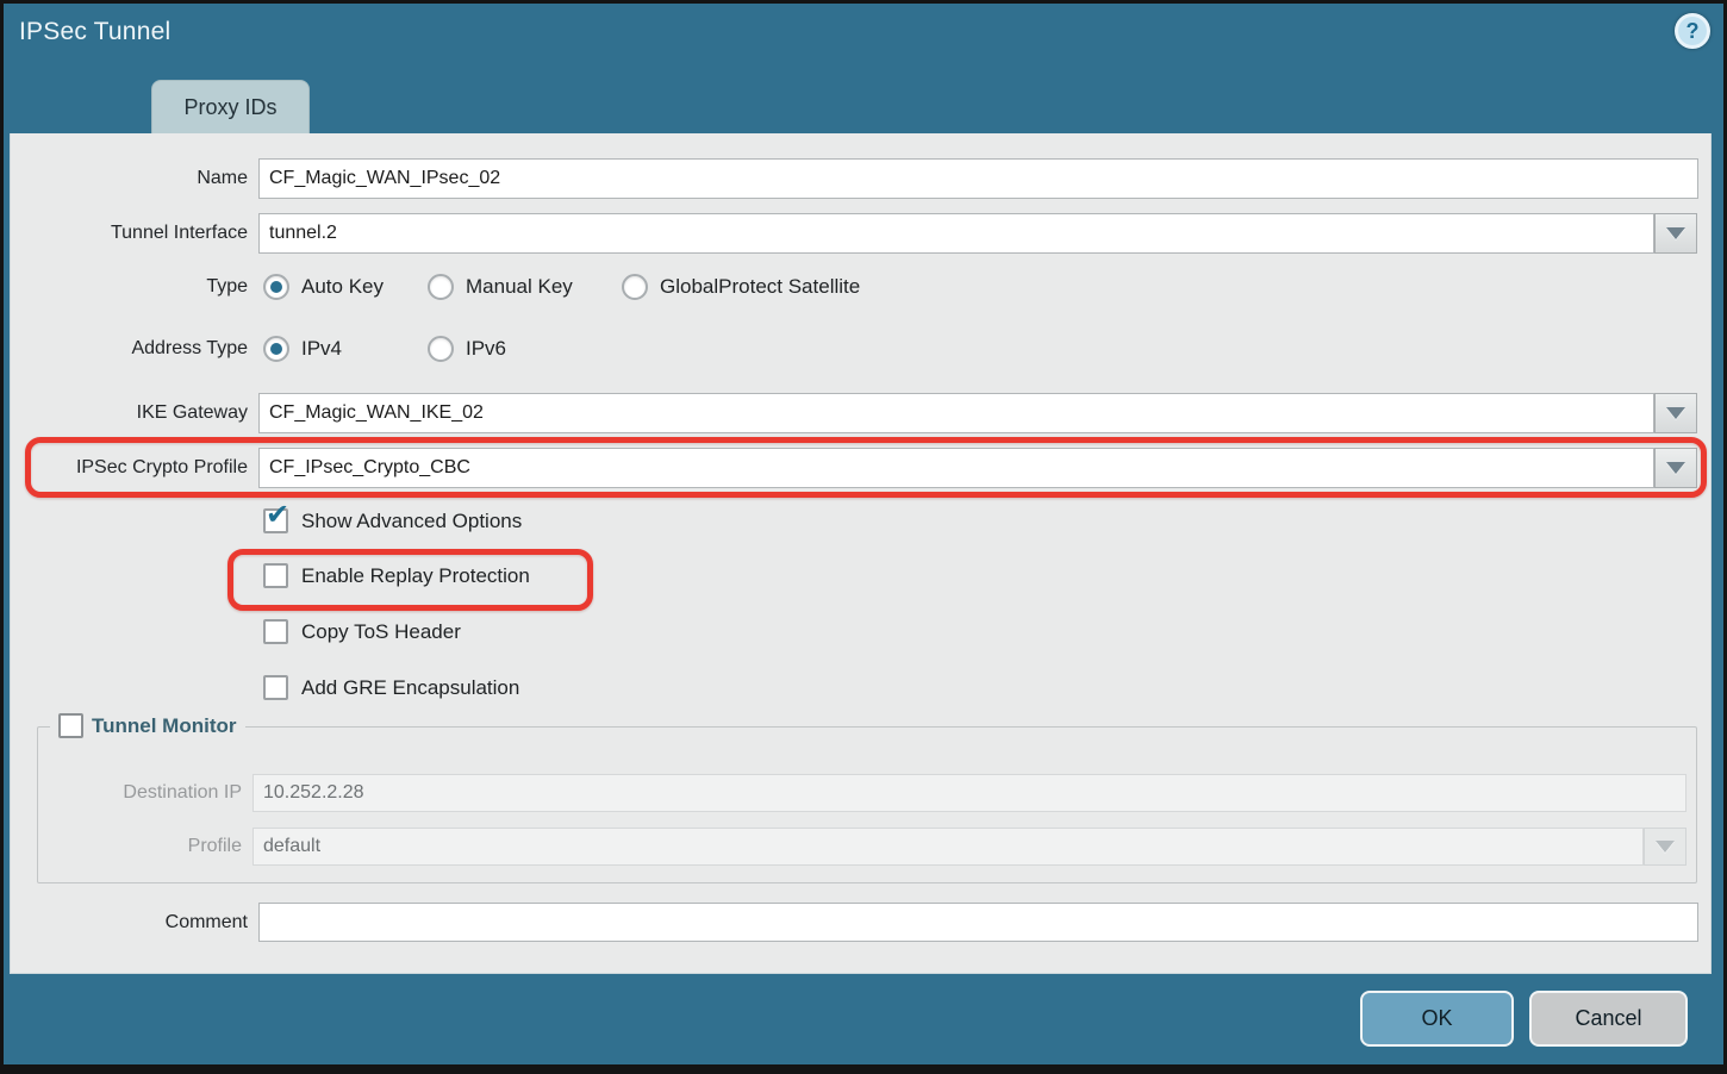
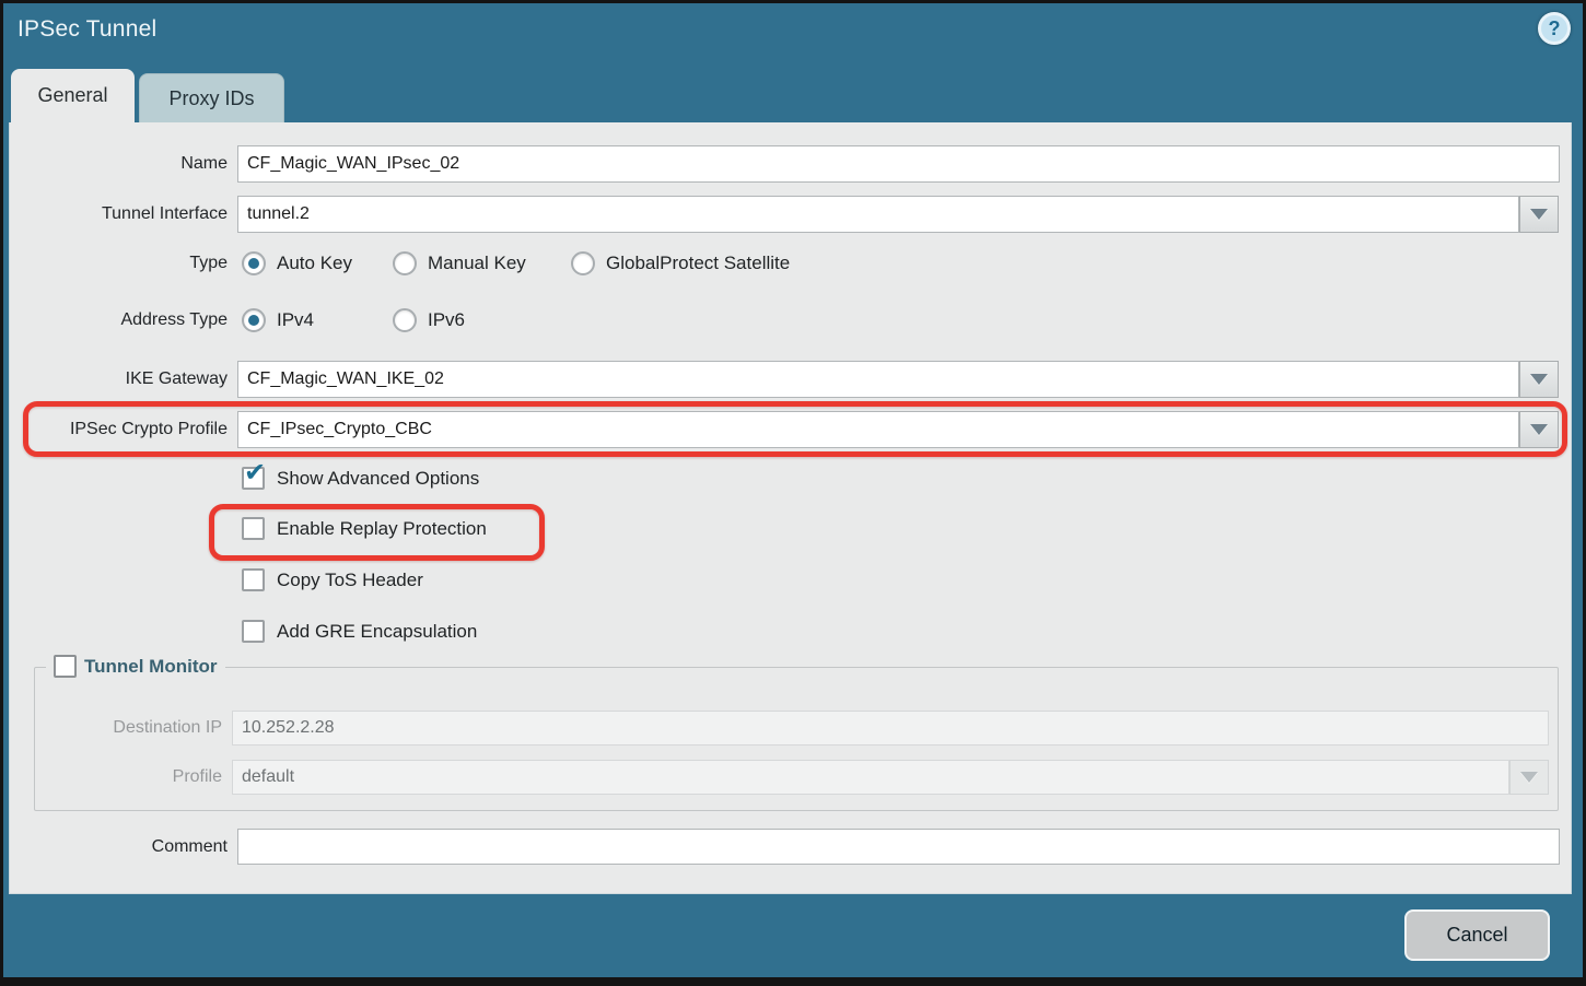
  IPSec Tunnel
  ?
+ General
  Proxy IDs
  Name
  CF_Magic_WAN_IPsec_02
  Tunnel Interface
  tunnel.2
  Type
  Auto Key
  Manual Key
  GlobalProtect Satellite
  Address Type
  IPv4
  IPv6
  IKE Gateway
  CF_Magic_WAN_IKE_02
  IPSec Crypto Profile
  CF_IPsec_Crypto_CBC
  ✔
  Show Advanced Options
  Enable Replay Protection
  Copy ToS Header
  Add GRE Encapsulation
  Tunnel Monitor
  Destination IP
  10.252.2.28
  Profile
  default
  Comment
- OK
  Cancel
